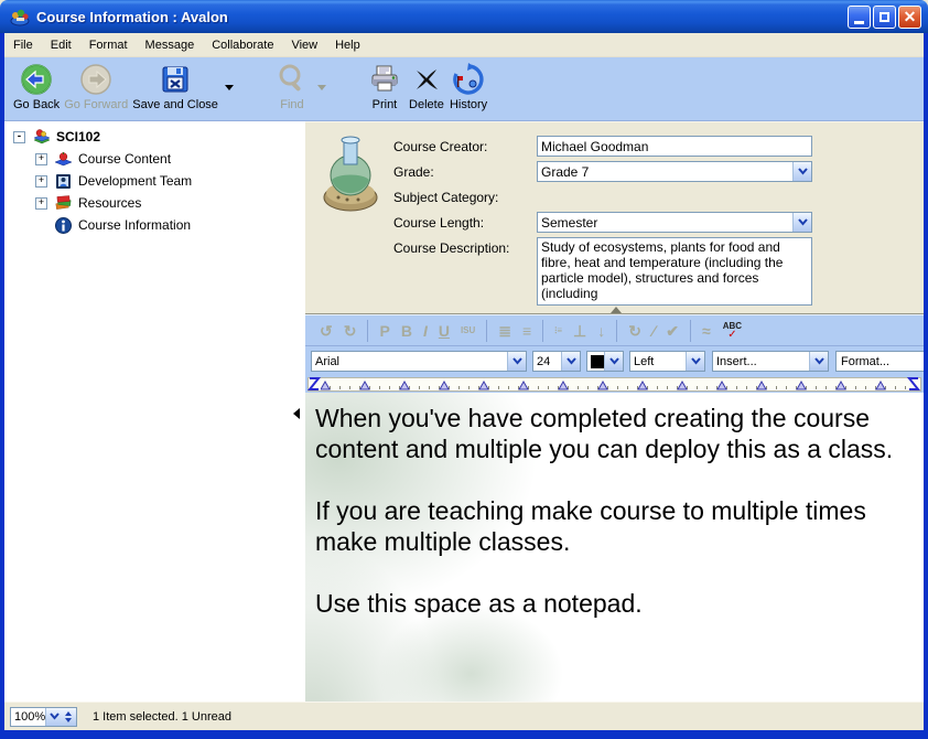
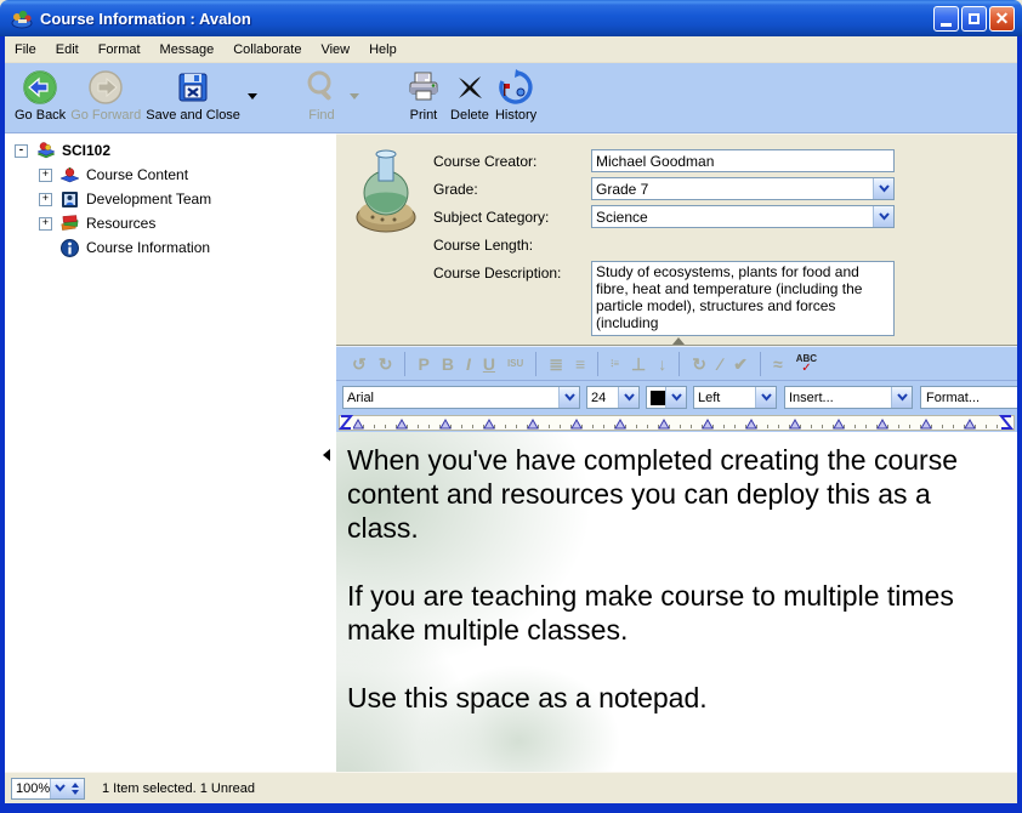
  Course Information : Avalon
  ✕
  File
  Edit
  Format
  Message
  Collaborate
  View
  Help
  Go Back
  Go Forward
  Save and Close
  Find
  Print
  Delete
  History
  -
  SCI102
  +
  Course Content
  +
  Development Team
  +
  Resources
  Course Information
  Course Creator:
  Michael Goodman
  Grade:
  Grade 7
  Subject Category:
+ Science
  Course Length:
- Semester
  Course Description:
  ↺
  ↻
  P
  B
  I
  U
  ISU
  ≣
  ≡
  ⁝≡
  ⊥
  ↓
  ↻
  ∕
  ✔
  ≈
  ABC
  ✓
  Arial
  24
  Left
  Insert...
  Format...
- When you've have completed creating the course content and multiple you can deploy this as a class.
+ When you've have completed creating the course content and resources you can deploy this as a class.
  If you are teaching make course to multiple times make multiple classes.
  Use this space as a notepad.
  100%
  1 Item selected. 1 Unread
